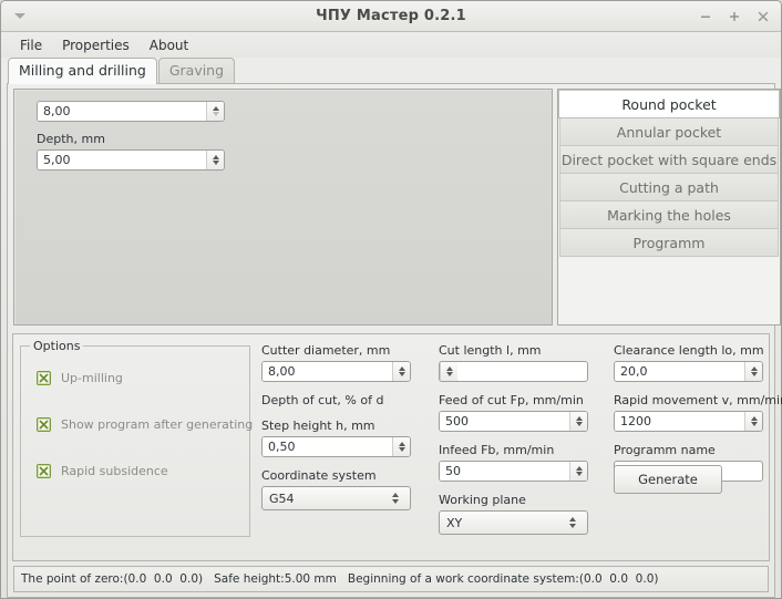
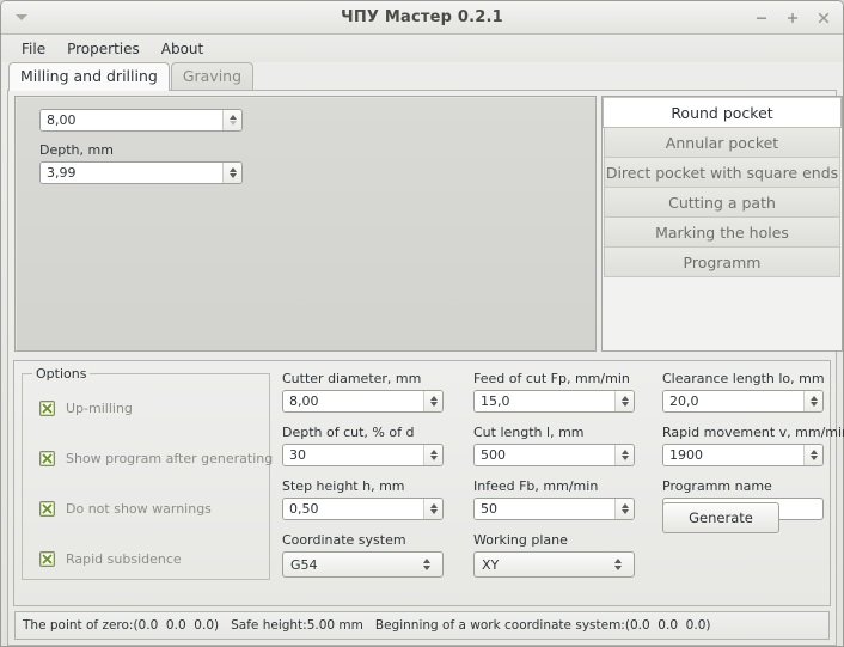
  ЧПУ Мастер 0.2.1
  File
  Properties
  About
  Milling and drilling
  Graving
  8,00
  Depth, mm
- 5,00
+ 3,99
  Round pocket
  Annular pocket
  Direct pocket with square ends
  Cutting a path
  Marking the holes
  Programm
  Options
  Up-milling
  Show program after generating
+ Do not show warnings
  Rapid subsidence
  Cutter diameter, mm
  8,00
  Depth of cut, % of d
+ 30
  Step height h, mm
  0,50
  Coordinate system
  G54
- Cut length l, mm
+ Feed of cut Fp, mm/min
+ 15,0
- Feed of cut Fp, mm/min
+ Cut length l, mm
  500
  Infeed Fb, mm/min
  50
  Working plane
  XY
  Clearance length lo, mm
  20,0
  Rapid movement v, mm/mi
- 1200
+ 1900
  Programm name
  Generate
  The point of zero:(0.0 0.0 0.0) Safe height:5.00 mm Beginning of a work coordinate system:(0.0 0.0 0.0)
